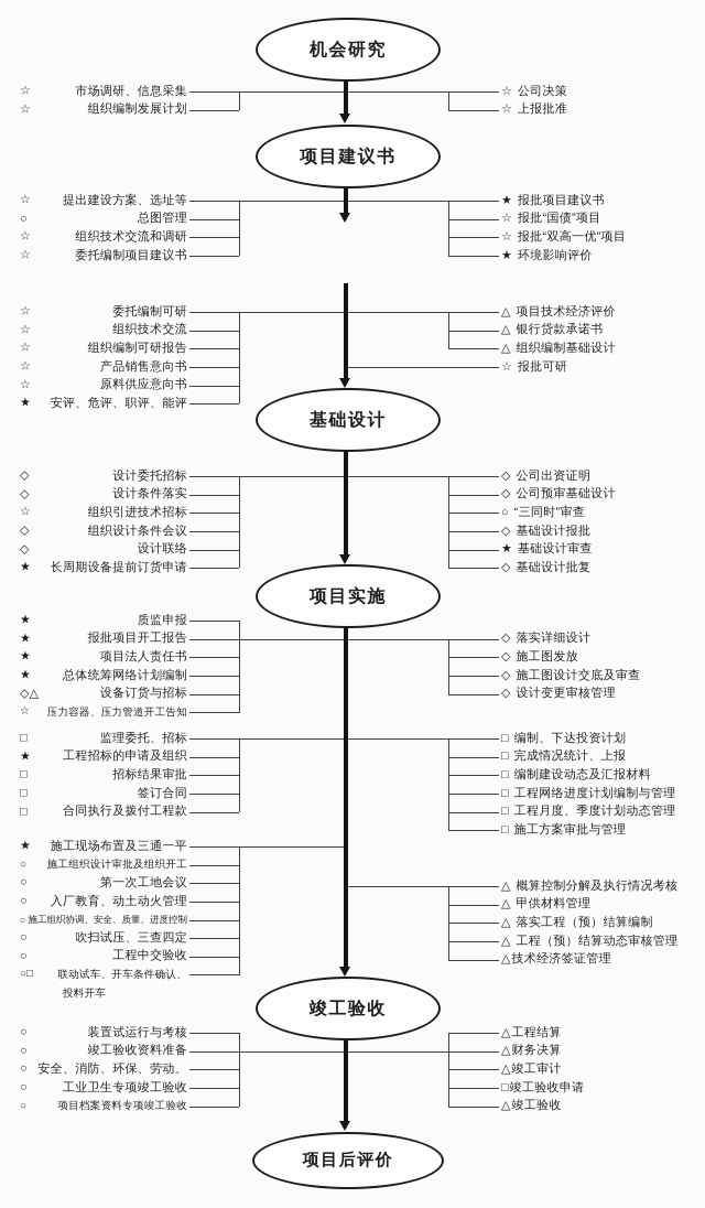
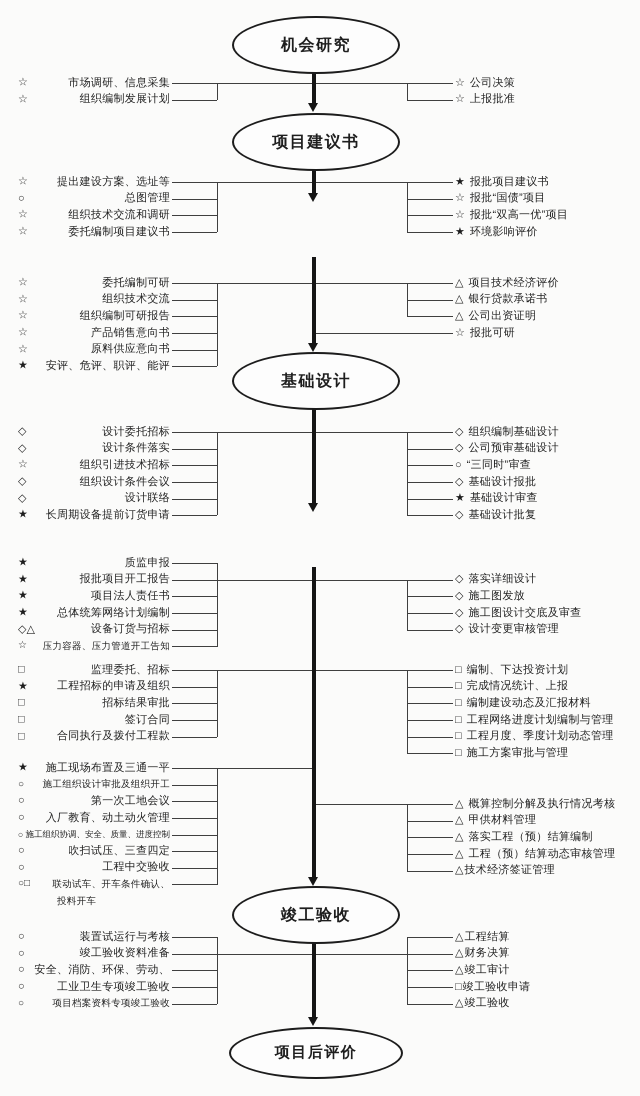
  机会研究
  项目建议书
  基础设计
- 项目实施
  竣工验收
  项目后评价
  ☆
  市场调研、信息采集
  ☆
  组织编制发展计划
  ☆
  公司决策
  ☆
  上报批准
  ☆
  提出建设方案、选址等
  ○
  总图管理
  ☆
  组织技术交流和调研
  ☆
  委托编制项目建议书
  ★
  报批项目建议书
  ☆
  报批“国债”项目
  ☆
  报批“双高一优”项目
  ★
  环境影响评价
  ☆
  委托编制可研
  ☆
  组织技术交流
  ☆
  组织编制可研报告
  ☆
  产品销售意向书
  ☆
  原料供应意向书
  ★
  安评、危评、职评、能评
  △
  项目技术经济评价
  △
  银行贷款承诺书
  △
- 组织编制基础设计
+ 公司出资证明
  ☆
  报批可研
  ◇
  设计委托招标
  ◇
  设计条件落实
  ☆
  组织引进技术招标
  ◇
  组织设计条件会议
  ◇
  设计联络
  ★
  长周期设备提前订货申请
  ◇
- 公司出资证明
+ 组织编制基础设计
  ◇
  公司预审基础设计
  ○
  “三同时”审查
  ◇
  基础设计报批
  ★
  基础设计审查
  ◇
  基础设计批复
  ★
  质监申报
  ★
  报批项目开工报告
  ★
  项目法人责任书
  ★
  总体统筹网络计划编制
  ◇△
  设备订货与招标
  ☆
  压力容器、压力管道开工告知
  ◇
  落实详细设计
  ◇
  施工图发放
  ◇
  施工图设计交底及审查
  ◇
  设计变更审核管理
  □
  监理委托、招标
  ★
  工程招标的申请及组织
  □
  招标结果审批
  □
  签订合同
  □
  合同执行及拨付工程款
  □
  编制、下达投资计划
  □
  完成情况统计、上报
  □
  编制建设动态及汇报材料
  □
  工程网络进度计划编制与管理
  □
  工程月度、季度计划动态管理
  □
  施工方案审批与管理
  ★
  施工现场布置及三通一平
  ○
  施工组织设计审批及组织开工
  ○
  第一次工地会议
  ○
  入厂教育、动土动火管理
  ○
  施工组织协调、安全、质量、进度控制
  ○
  吹扫试压、三查四定
  ○
  工程中交验收
  ○□
  联动试车、开车条件确认、
  投料开车
  △
  概算控制分解及执行情况考核
  △
  甲供材料管理
  △
  落实工程（预）结算编制
  △
  工程（预）结算动态审核管理
  △
  技术经济签证管理
  ○
  装置试运行与考核
  ○
  竣工验收资料准备
  ○
  安全、消防、环保、劳动、
  ○
  工业卫生专项竣工验收
  ○
  项目档案资料专项竣工验收
  △
  工程结算
  △
  财务决算
  △
  竣工审计
  □
  竣工验收申请
  △
  竣工验收
